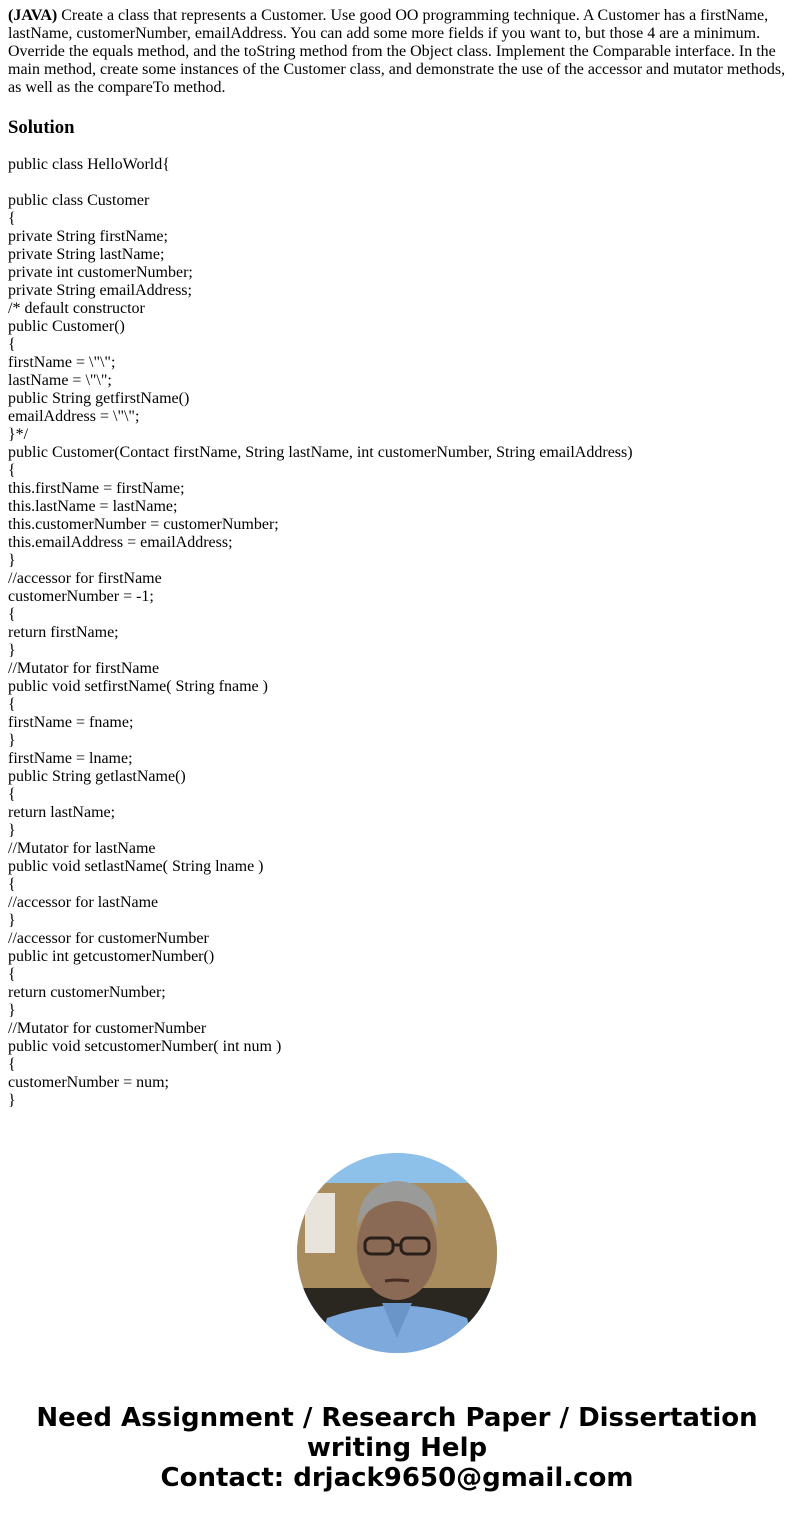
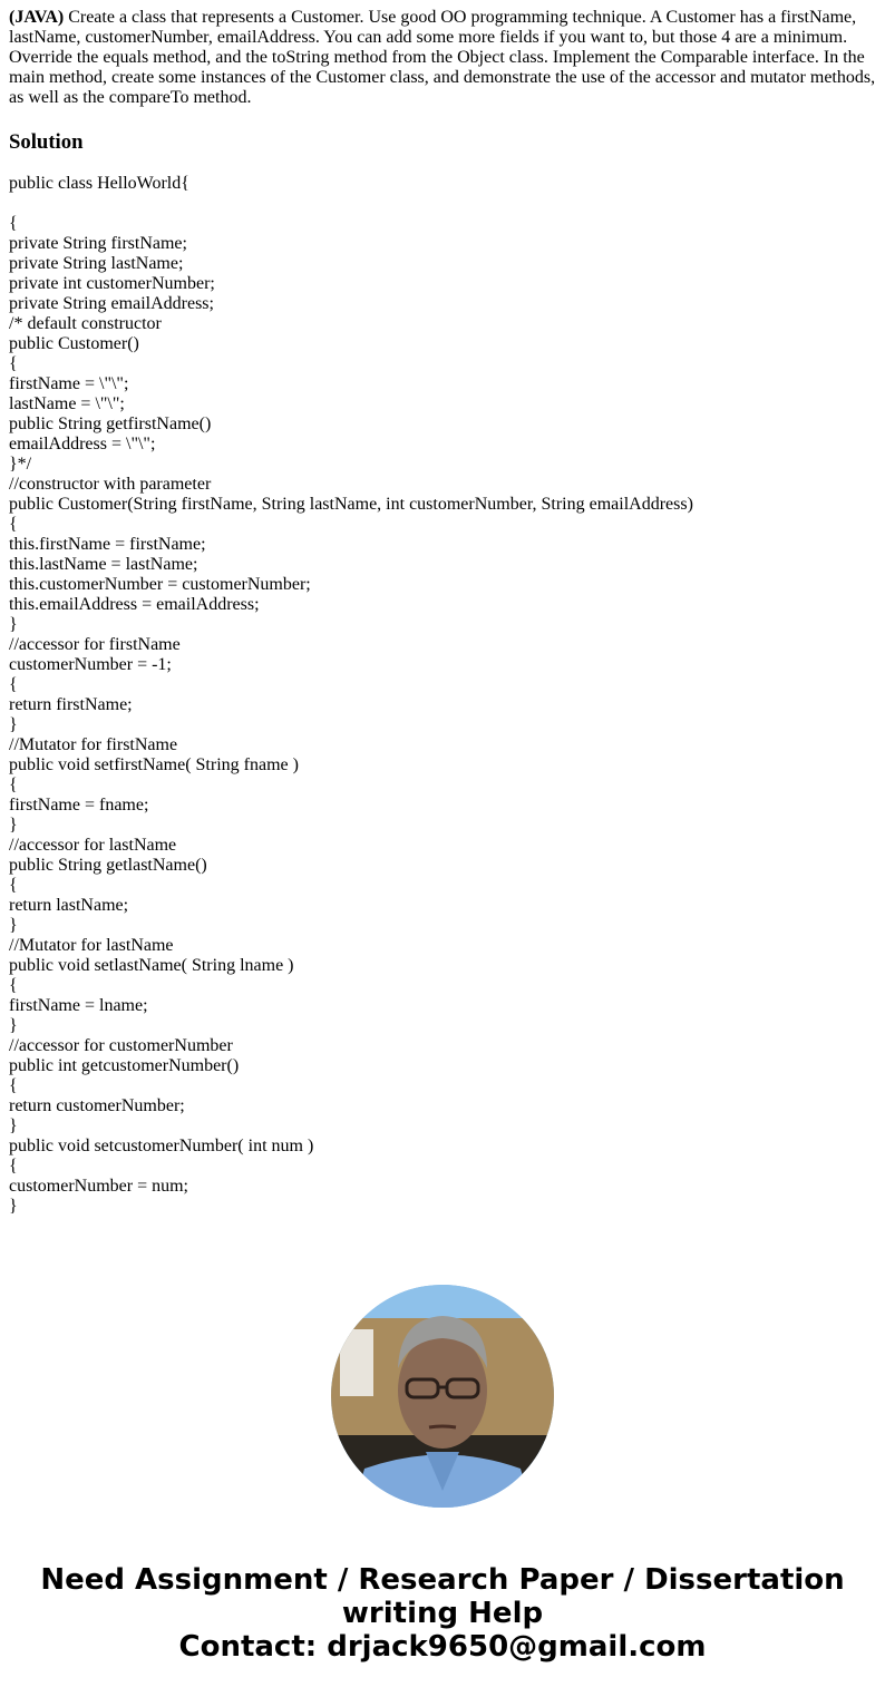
  (JAVA) Create a class that represents a Customer. Use good OO programming technique. A Customer has a firstName, lastName, customerNumber, emailAddress. You can add some more fields if you want to, but those 4 are a minimum. Override the equals method, and the toString method from the Object class. Implement the Comparable interface. In the main method, create some instances of the Customer class, and demonstrate the use of the accessor and mutator methods, as well as the compareTo method.
  Solution
  public class HelloWorld{
- public class Customer
  {
  private String firstName;
  private String lastName;
  private int customerNumber;
  private String emailAddress;
  /* default constructor
  public Customer()
  {
  firstName = \"\";
  lastName = \"\";
  public String getfirstName()
  emailAddress = \"\";
  }*/
+ //constructor with parameter
- public Customer(Contact firstName, String lastName, int customerNumber, String emailAddress)
+ public Customer(String firstName, String lastName, int customerNumber, String emailAddress)
  {
  this.firstName = firstName;
  this.lastName = lastName;
  this.customerNumber = customerNumber;
  this.emailAddress = emailAddress;
  }
  //accessor for firstName
  customerNumber = -1;
  {
  return firstName;
  }
  //Mutator for firstName
  public void setfirstName( String fname )
  {
  firstName = fname;
  }
- firstName = lname;
+ //accessor for lastName
  public String getlastName()
  {
  return lastName;
  }
  //Mutator for lastName
  public void setlastName( String lname )
  {
- //accessor for lastName
+ firstName = lname;
  }
  //accessor for customerNumber
  public int getcustomerNumber()
  {
  return customerNumber;
  }
- //Mutator for customerNumber
  public void setcustomerNumber( int num )
  {
  customerNumber = num;
  }
  Need Assignment / Research Paper / Dissertation
  writing Help
  Contact: drjack9650@gmail.com
